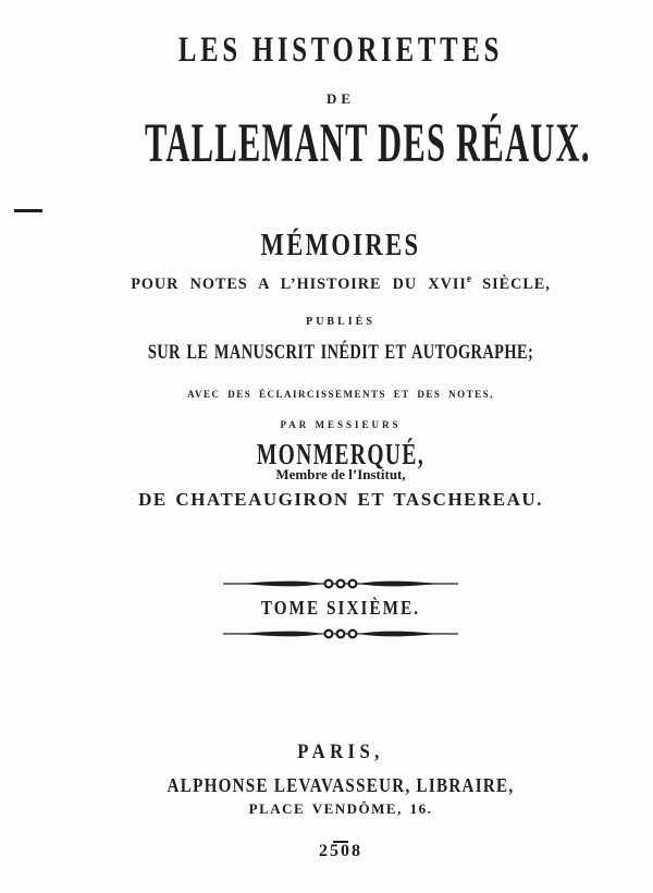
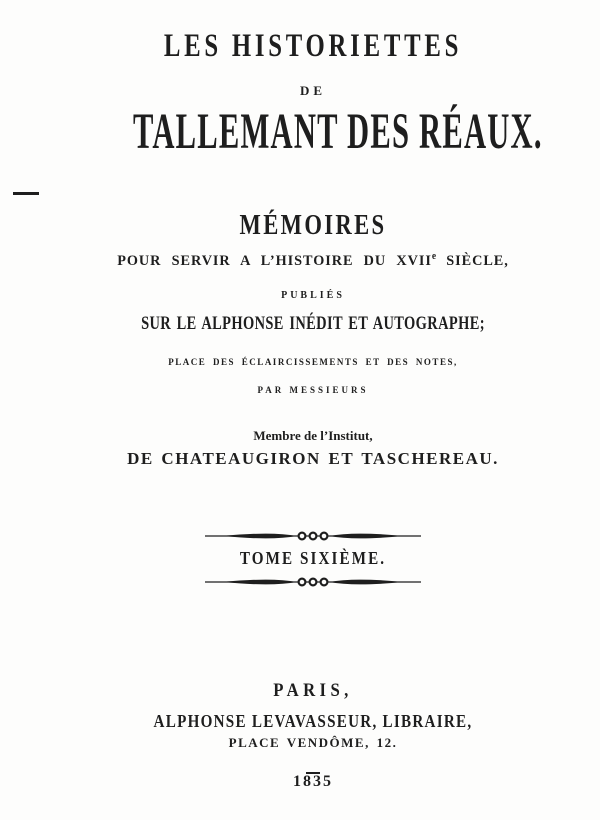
  LES HISTORIETTES
  DE
  TALLEMANT DES RÉAUX.
  MÉMOIRES
- POUR NOTES A L’HISTOIRE DU XVIIe SIÈCLE,
+ POUR SERVIR A L’HISTOIRE DU XVIIe SIÈCLE,
  PUBLIÉS
- SUR LE MANUSCRIT INÉDIT ET AUTOGRAPHE;
+ SUR LE ALPHONSE INÉDIT ET AUTOGRAPHE;
- AVEC DES ÉCLAIRCISSEMENTS ET DES NOTES,
+ PLACE DES ÉCLAIRCISSEMENTS ET DES NOTES,
  PAR MESSIEURS
- MONMERQUÉ,
  Membre de l’Institut,
  DE CHATEAUGIRON ET TASCHEREAU.
  TOME SIXIÈME.
  PARIS,
  ALPHONSE LEVAVASSEUR, LIBRAIRE,
- PLACE VENDÔME, 16.
+ PLACE VENDÔME, 12.
- 2508
+ 1835
